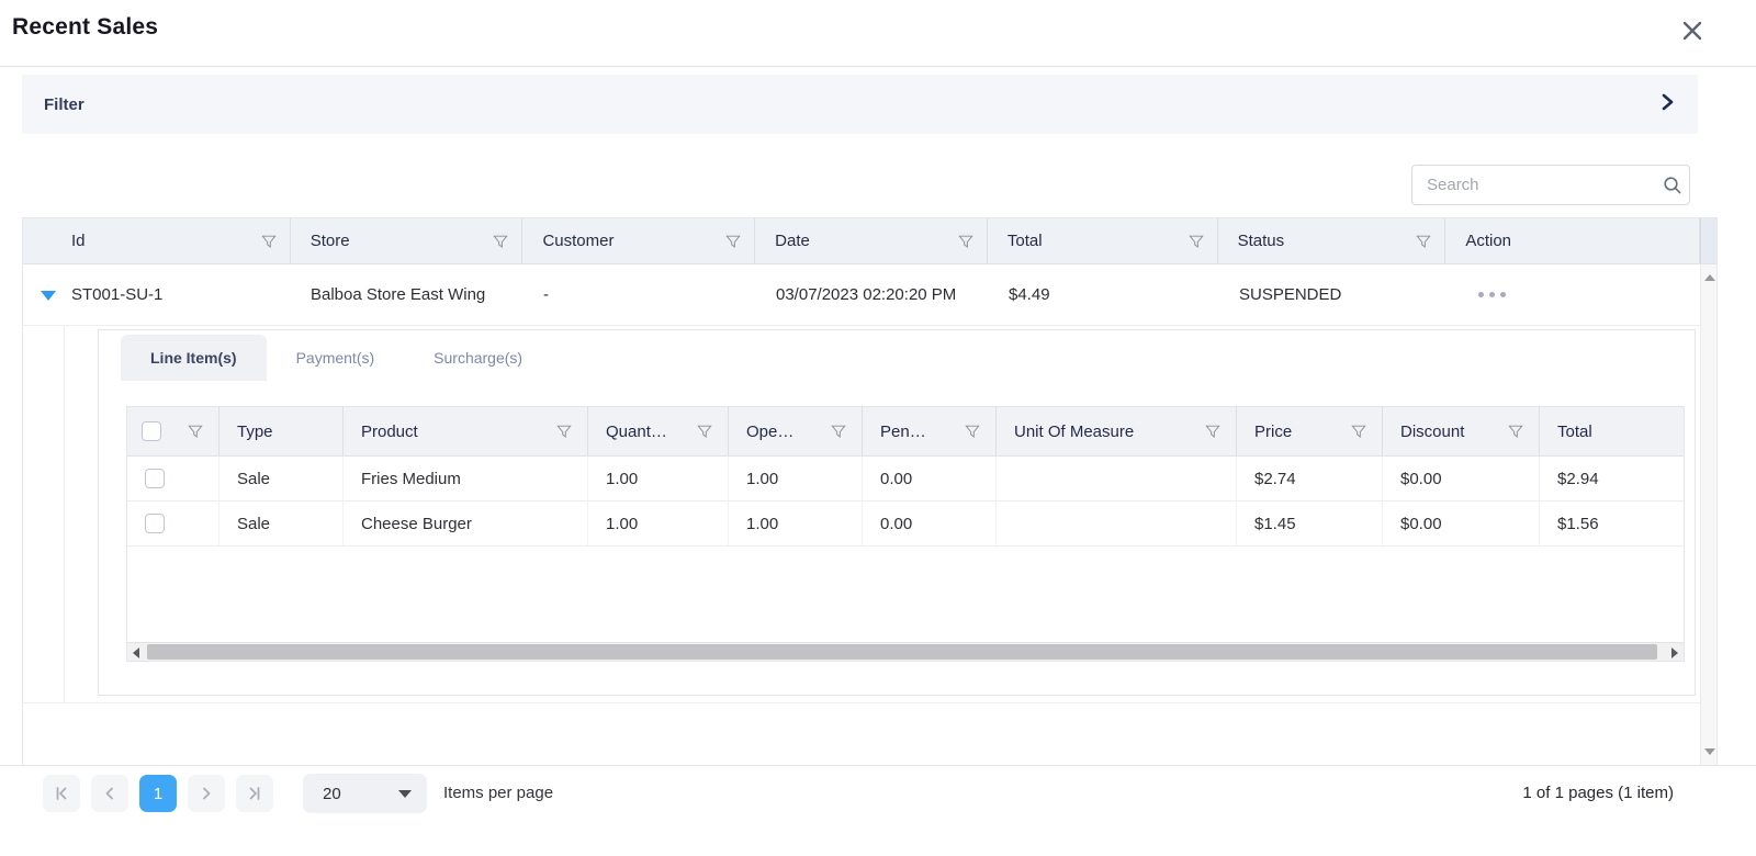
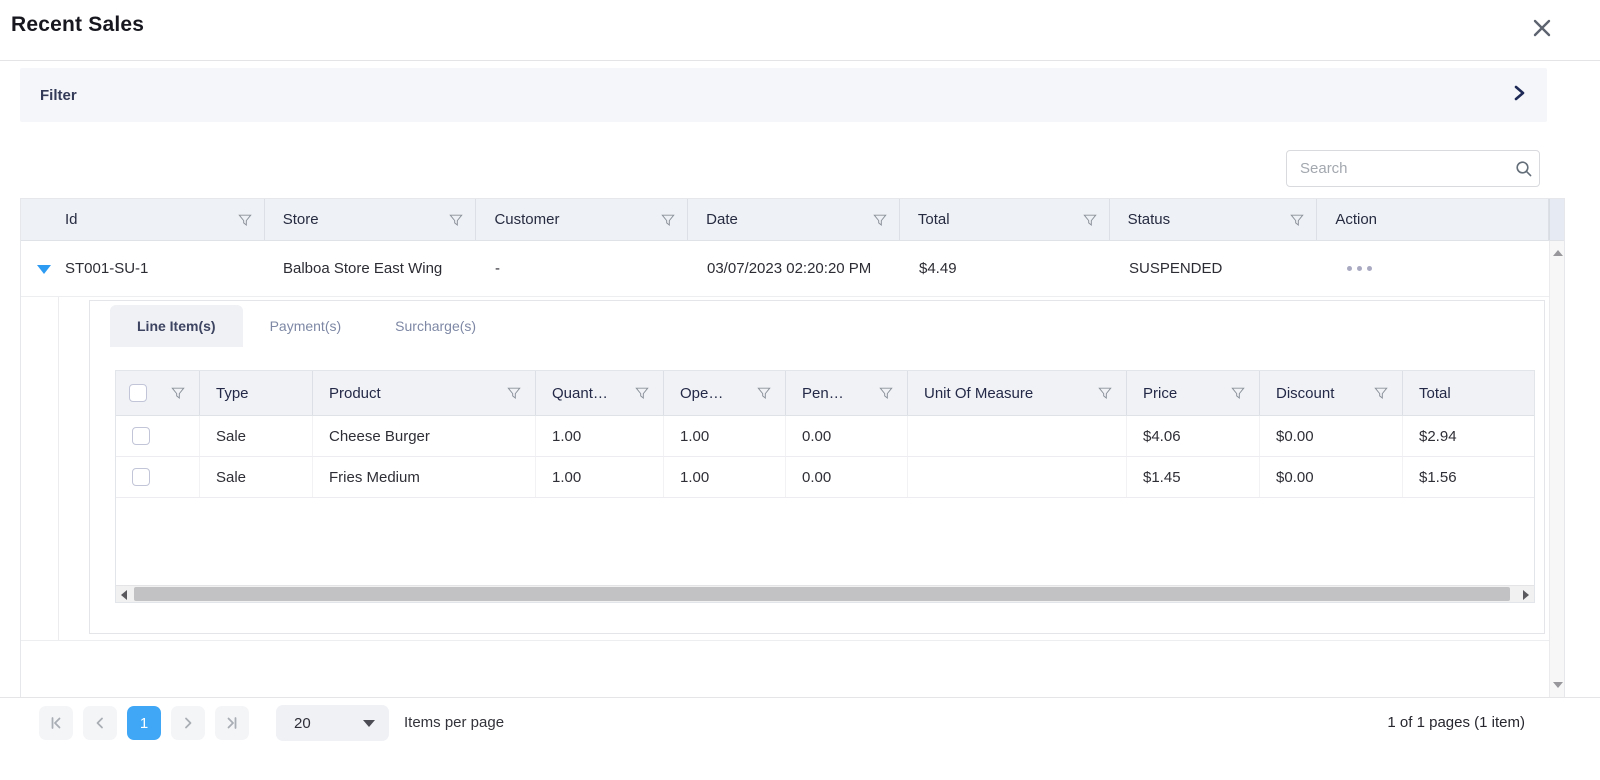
  Recent Sales
  Filter
  Search
  Id
  Store
  Customer
  Date
  Total
  Status
  Action
  ST001-SU-1
  Balboa Store East Wing
  -
  03/07/2023 02:20:20 PM
  $4.49
  SUSPENDED
  Line Item(s)
  Payment(s)
  Surcharge(s)
  Type
  Product
  Quant…
  Ope…
  Pen…
  Unit Of Measure
  Price
  Discount
  Total
  Sale
- Fries Medium
+ Cheese Burger
  1.00
  1.00
  0.00
- $2.74
+ $4.06
  $0.00
  $2.94
  Sale
- Cheese Burger
+ Fries Medium
  1.00
  1.00
  0.00
  $1.45
  $0.00
  $1.56
  1
  20
  Items per page
  1 of 1 pages (1 item)
